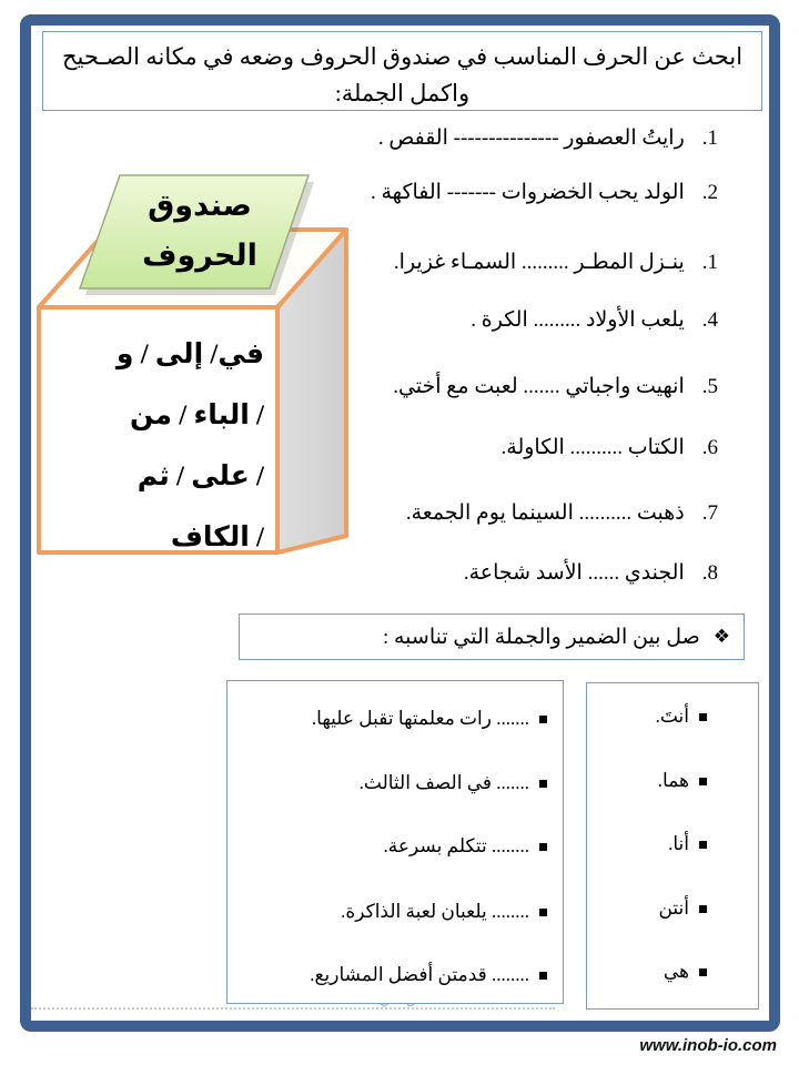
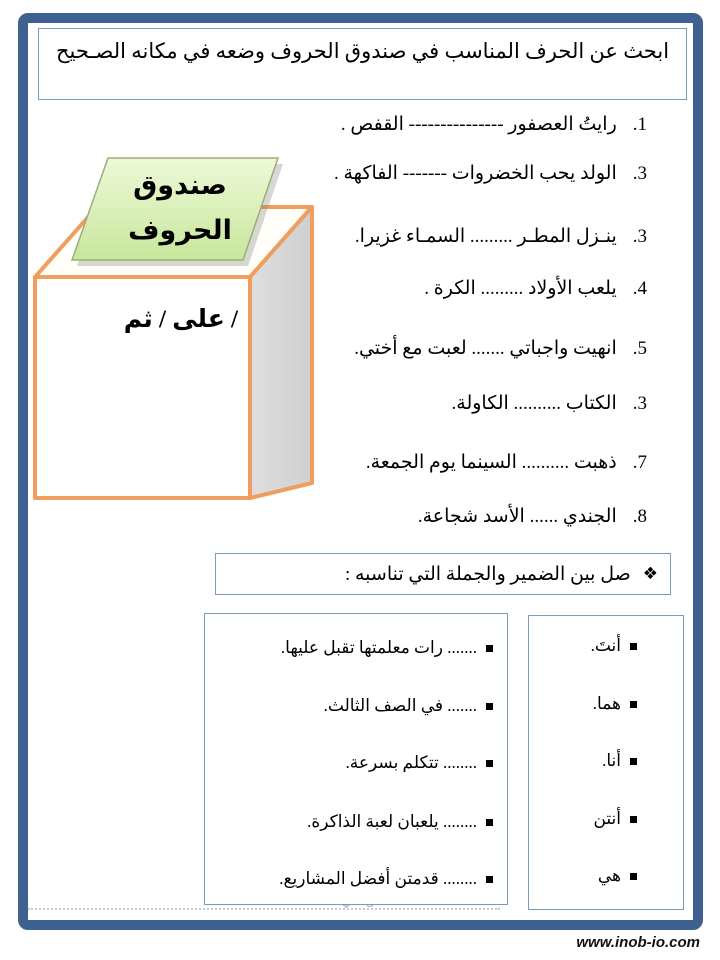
  ابحث عن الحرف المناسب في صندوق الحروف وضعه في مكانه الصـحيح
- واكمل الجملة:
  1.رايتُ العصفور --------------- القفص .
- 2.الولد يحب الخضروات ------- الفاكهة .
+ 3.الولد يحب الخضروات ------- الفاكهة .
- 1.ينـزل المطـر ......... السمـاء غزيرا.
+ 3.ينـزل المطـر ......... السمـاء غزيرا.
  4.يلعب الأولاد ......... الكرة .
  5.انهيت واجباتي ....... لعبت مع أختي.
- 6.الكتاب .......... الكاولة.
+ 3.الكتاب .......... الكاولة.
  7.ذهبت .......... السينما يوم الجمعة.
  8.الجندي ...... الأسد شجاعة.
  صندوق
  الحروف
- في/ إلى / و
- / الباء / من
  / على / ثم
- / الكاف
  ❖
  صل بين الضمير والجملة التي تناسبه :
  ....... رات معلمتها تقبل عليها.
  ....... في الصف الثالث.
  ........ تتكلم بسرعة.
  ........ يلعبان لعبة الذاكرة.
  ........ قدمتن أفضل المشاريع.
  أنتَ.
  هما.
  أنا.
  أنتن
  هي
  www.inob-io.com
